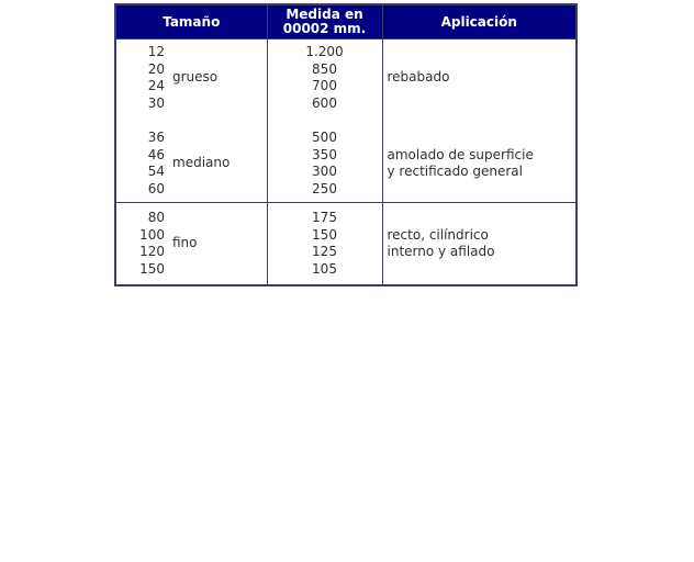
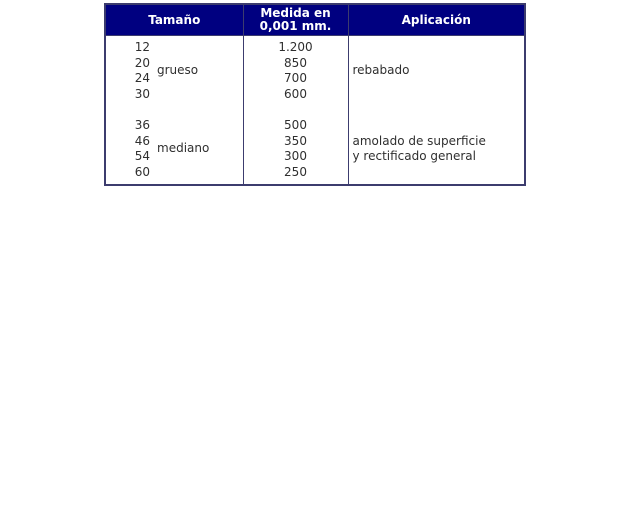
- Tamaño	Medida en 00002 mm.	Aplicación
+ Tamaño	Medida en 0,001 mm.	Aplicación
  12 20 24 30 grueso 36 46 54 60 mediano	1.200 850 700 600 500 350 300 250	rebabado amolado de superficie y rectificado general
- 80 100 120 150 fino	175 150 125 105	recto, cilíndrico interno y afilado
